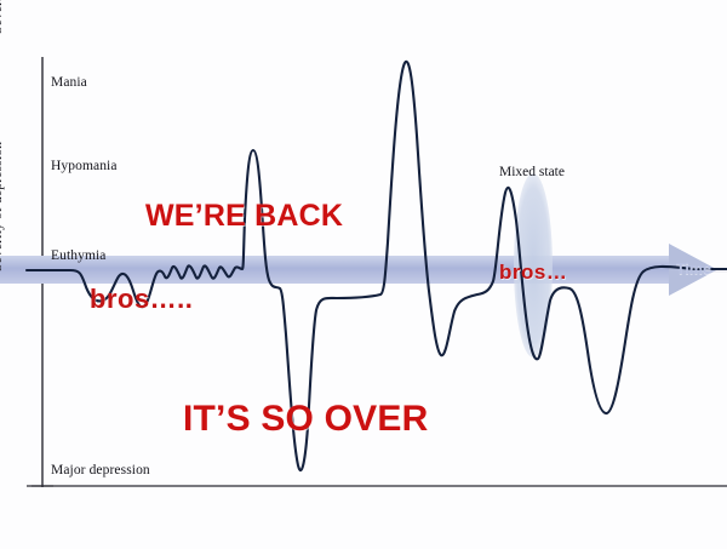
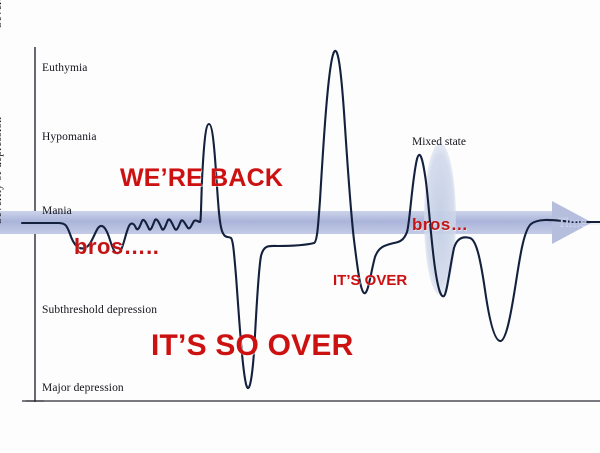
- Mania
+ Euthymia
  Hypomania
- Euthymia
+ Mania
+ Subthreshold depression
  Major depression
  Mixed state
  Time
  WE’RE BACK
  IT’S SO OVER
+ IT’S OVER
  bros…..
  bros…
